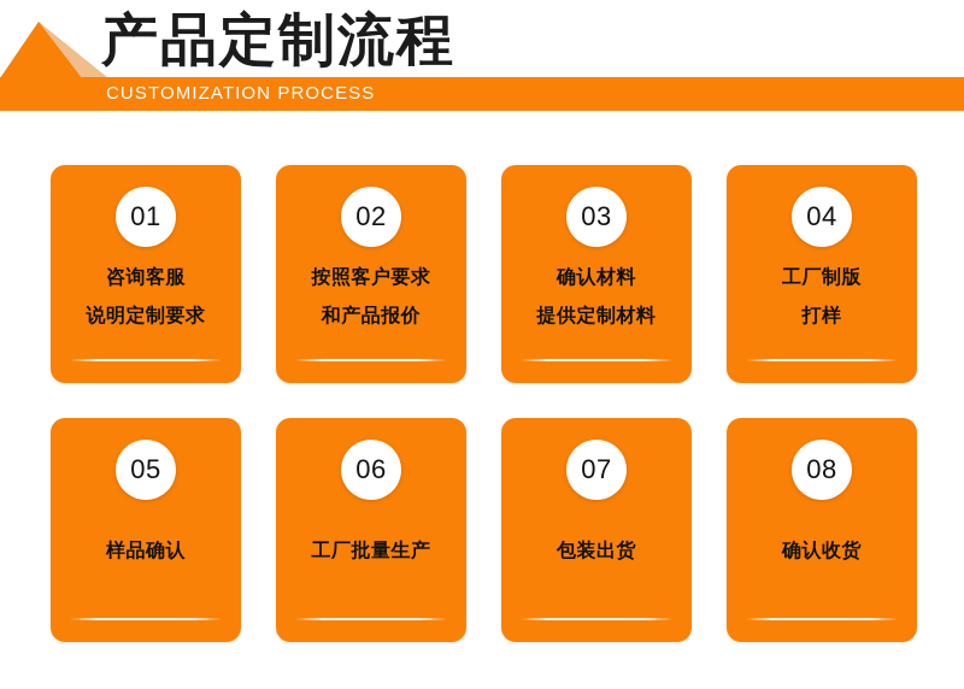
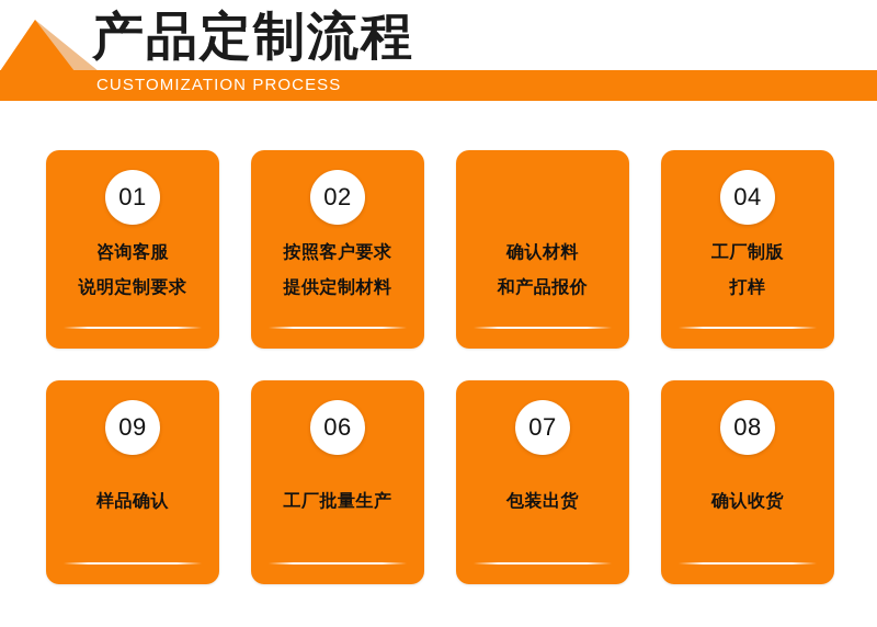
  产品定制流程
  CUSTOMIZATION PROCESS
  01
  咨询客服
  说明定制要求
  02
  按照客户要求
- 和产品报价
+ 提供定制材料
- 03
  确认材料
- 提供定制材料
+ 和产品报价
  04
  工厂制版
  打样
- 05
+ 09
  样品确认
  06
  工厂批量生产
  07
  包装出货
  08
  确认收货
